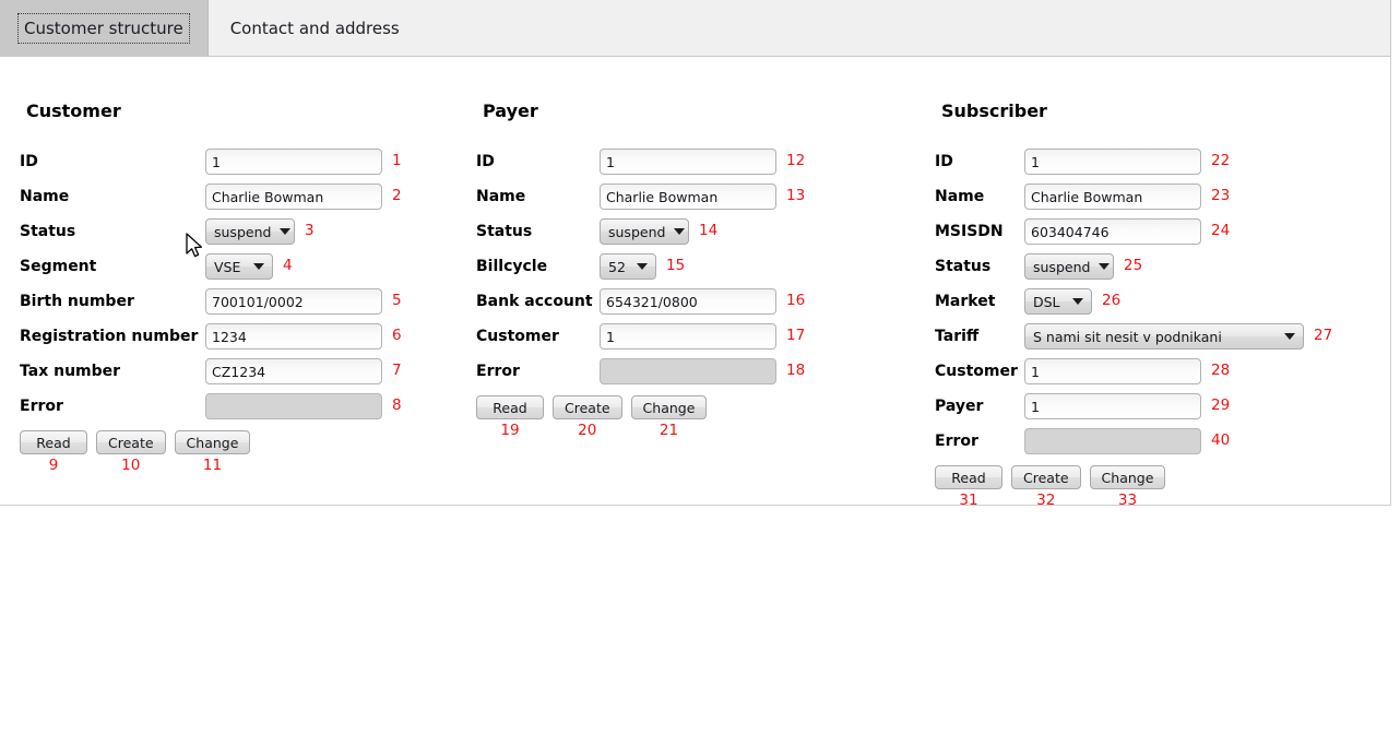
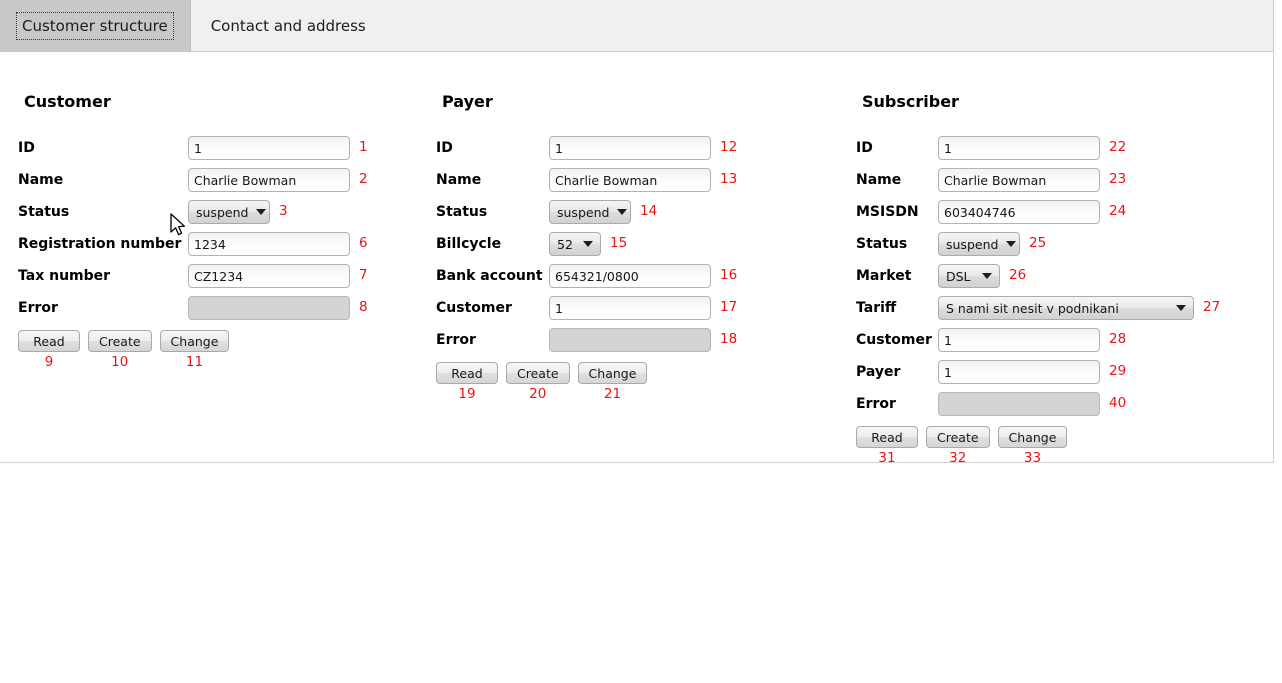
  Customer structure
  Contact and address
  Customer
  ID
  1
  1
  Name
  Charlie Bowman
  2
  Status
  suspend
  3
- Segment
- VSE
- 4
- Birth number
- 700101/0002
- 5
  Registration number
  1234
  6
  Tax number
  CZ1234
  7
  Error
  8
  Read
  9
  Create
  10
  Change
  11
  Payer
  ID
  1
  12
  Name
  Charlie Bowman
  13
  Status
  suspend
  14
  Billcycle
  52
  15
  Bank account
  654321/0800
  16
  Customer
  1
  17
  Error
  18
  Read
  19
  Create
  20
  Change
  21
  Subscriber
  ID
  1
  22
  Name
  Charlie Bowman
  23
  MSISDN
  603404746
  24
  Status
  suspend
  25
  Market
  DSL
  26
  Tariff
  S nami sit nesit v podnikani
  27
  Customer
  1
  28
  Payer
  1
  29
  Error
  40
  Read
  31
  Create
  32
  Change
  33
